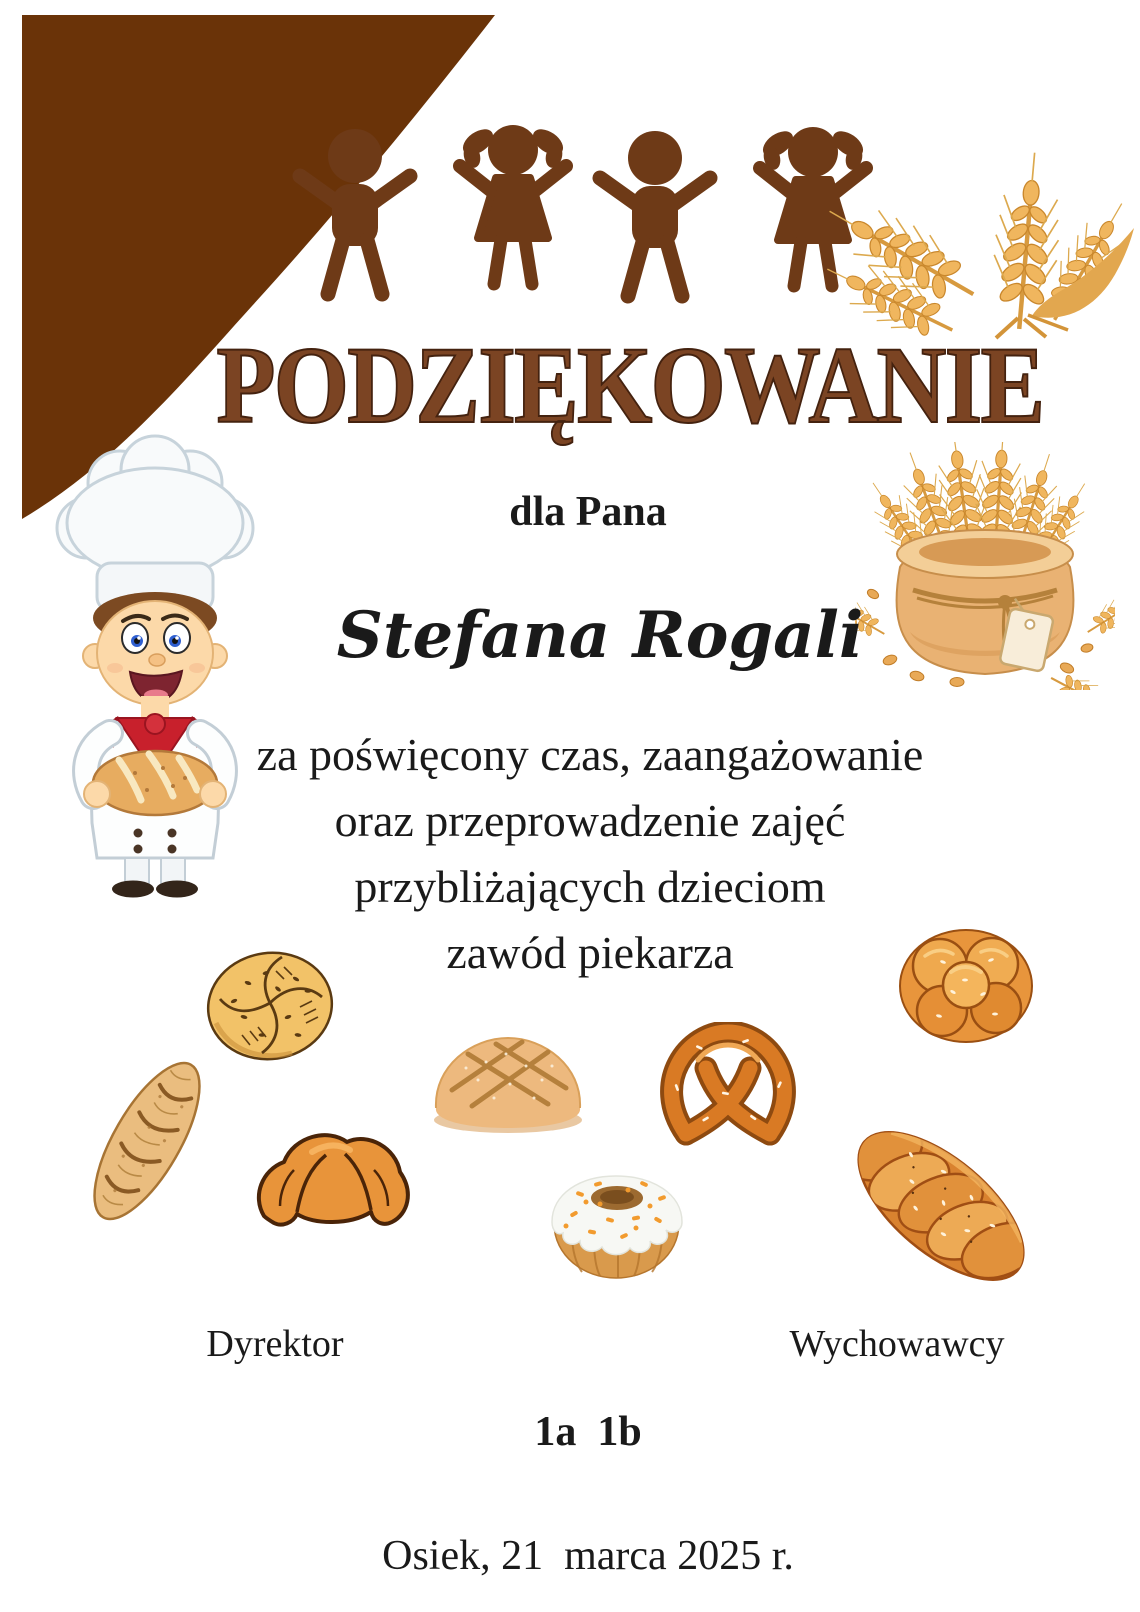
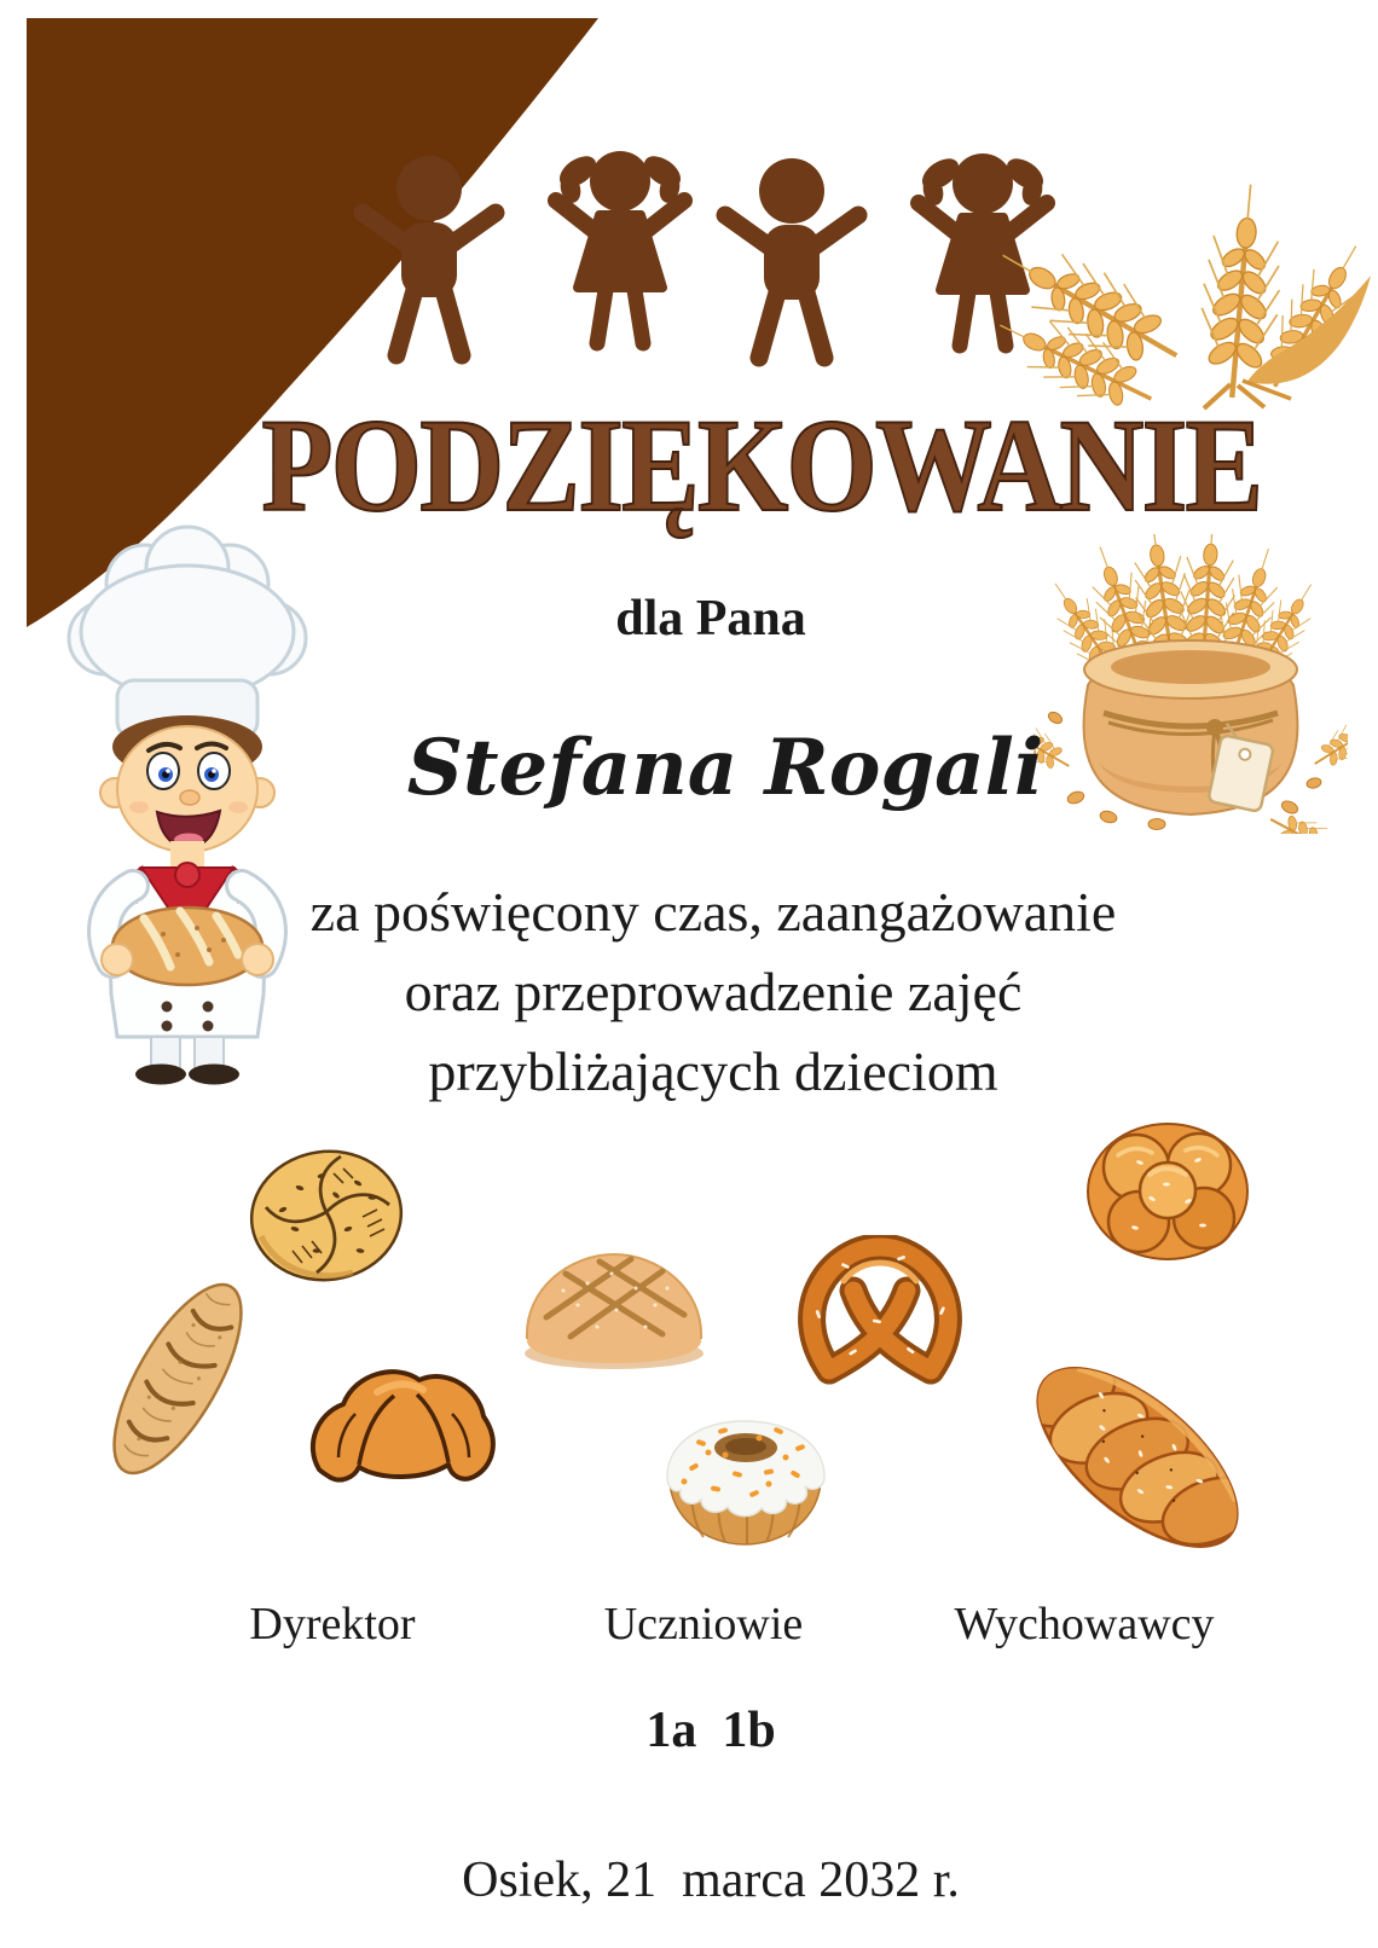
  PODZIĘKOWANIE
  dla Pana
  Stefana Rogali
  za poświęcony czas, zaangażowanie
  oraz przeprowadzenie zajęć
  przybliżających dzieciom
- zawód piekarza
  Dyrektor
+ Uczniowie
  Wychowawcy
  1a 1b
- Osiek, 21 marca 2025 r.
+ Osiek, 21 marca 2032 r.
